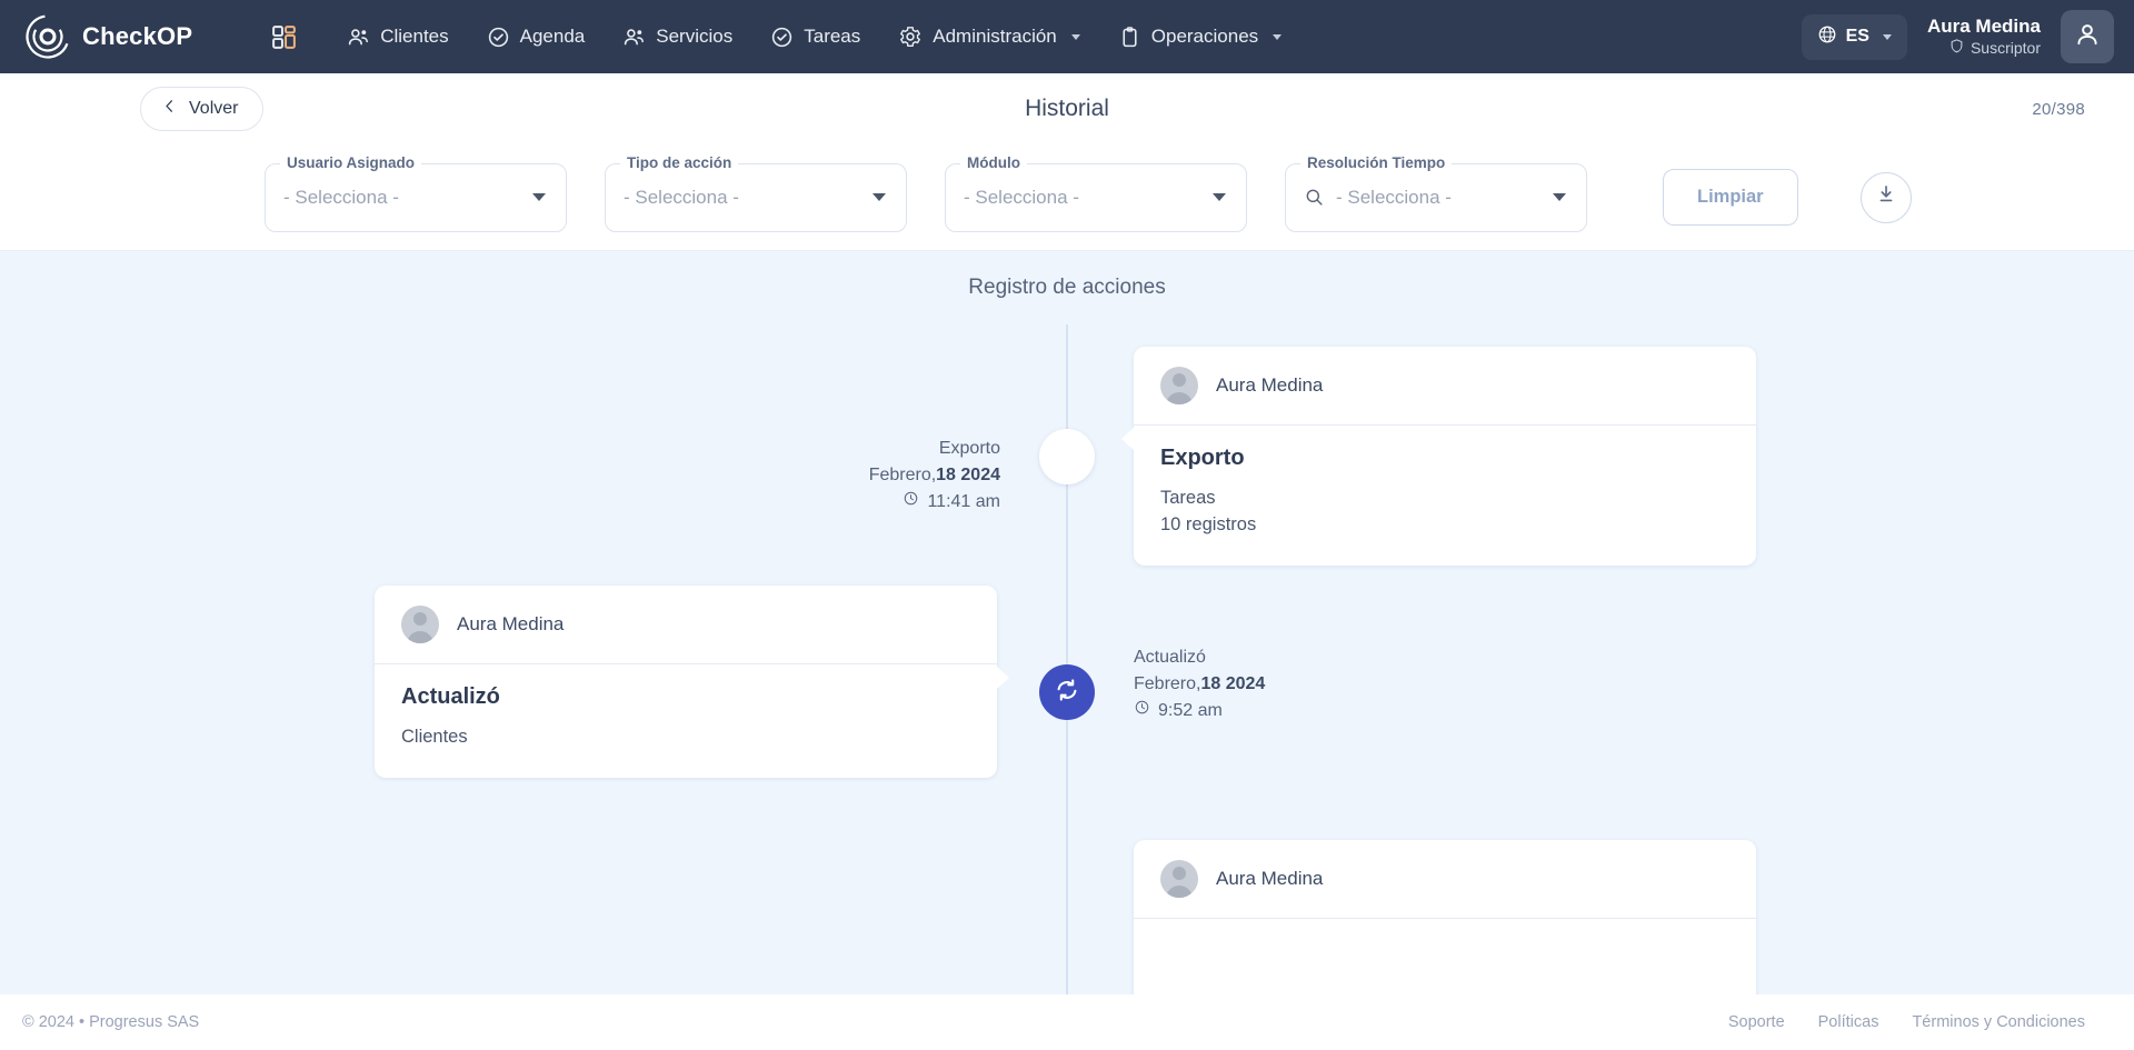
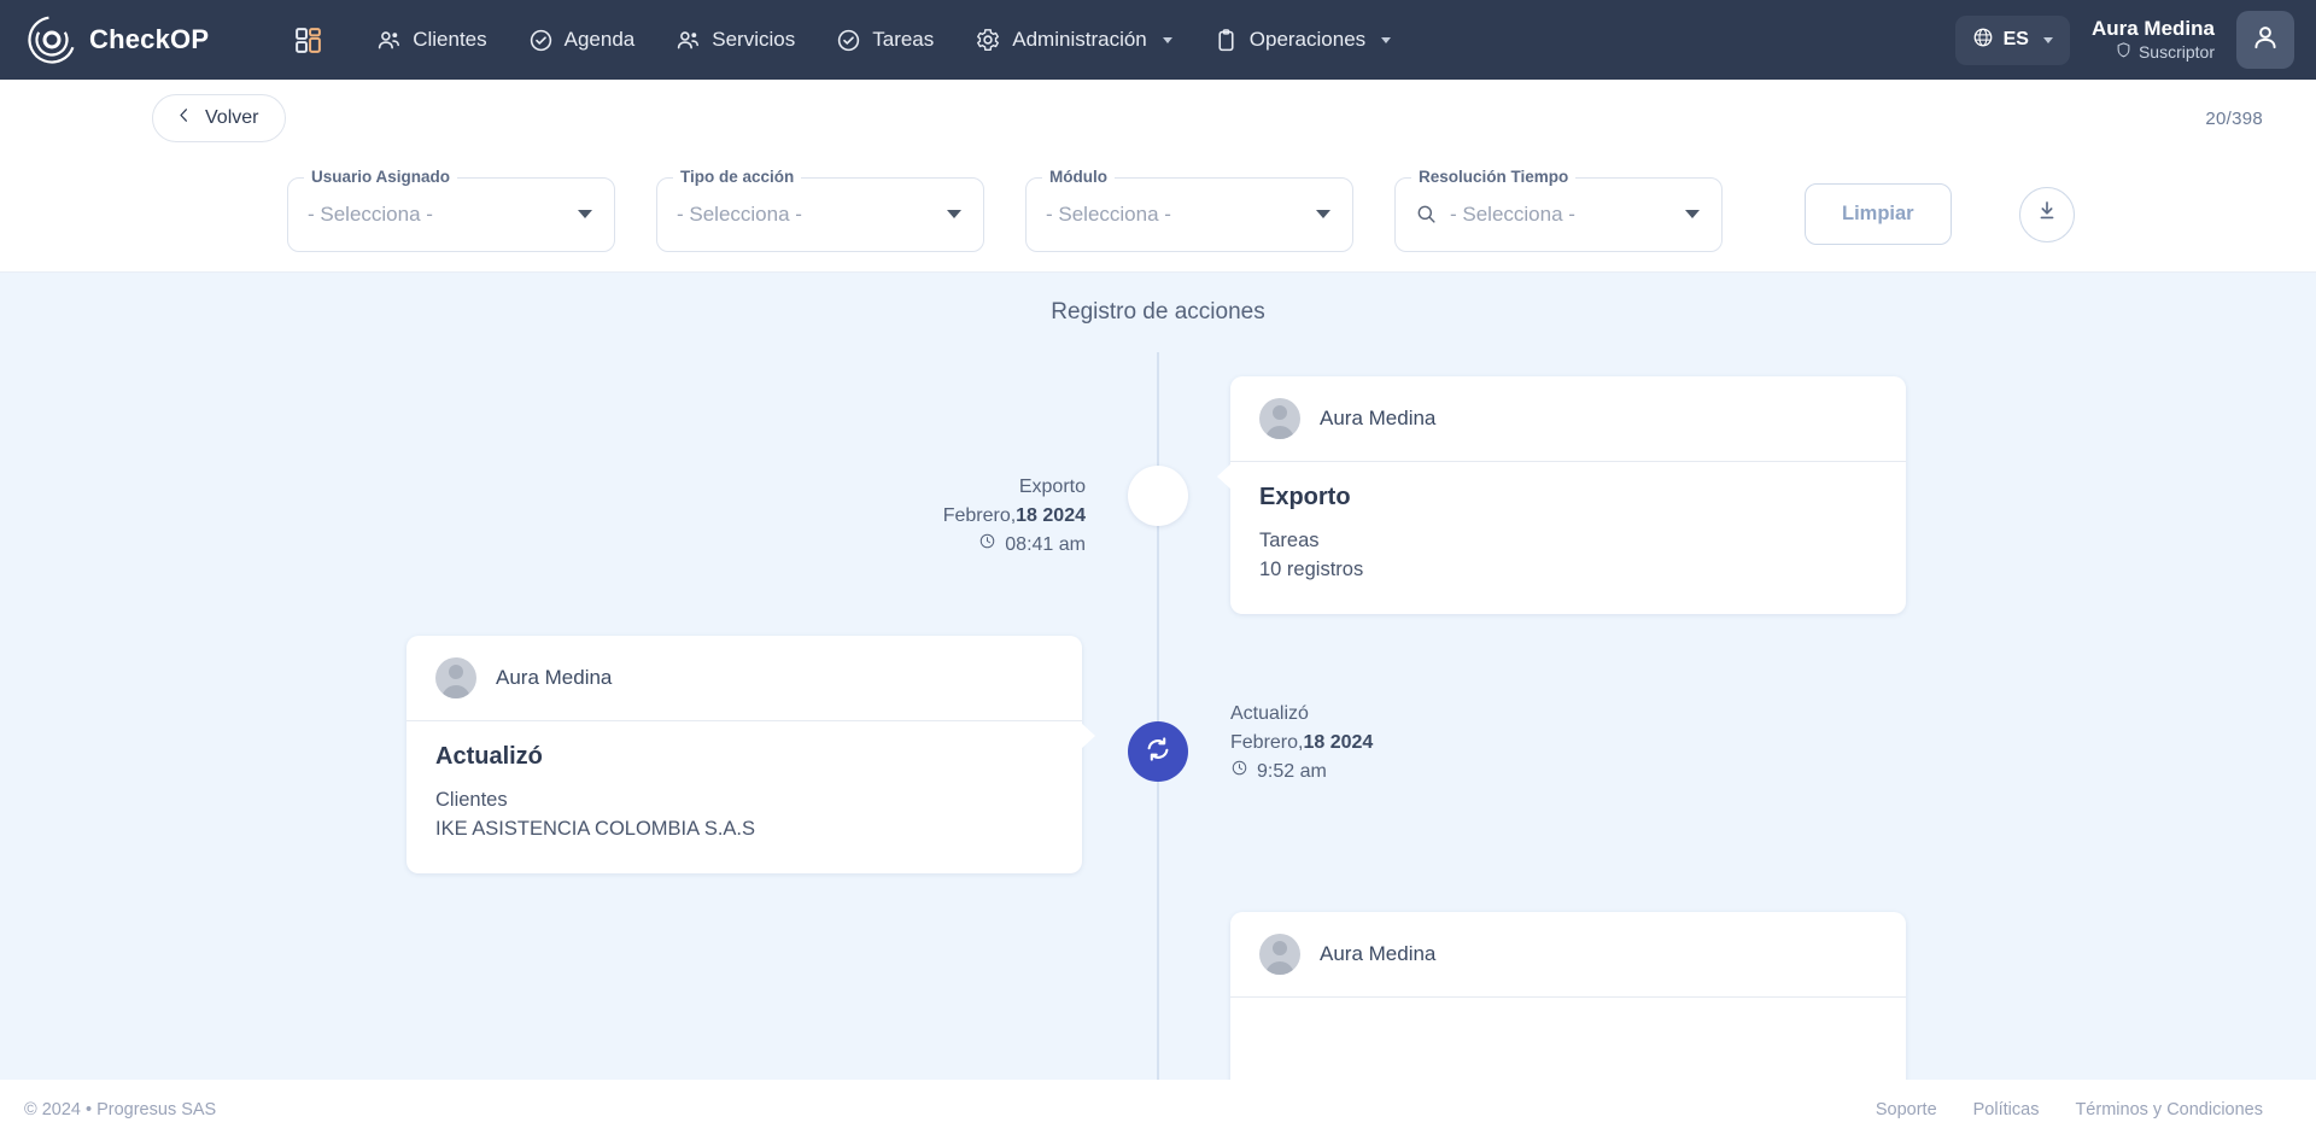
  CheckOP
  Clientes
  Agenda
  Servicios
  Tareas
  Administración
  Operaciones
  ES
  Aura Medina
  Suscriptor
  Volver
- Historial
  20/398
  Usuario Asignado
  - Selecciona -
  Tipo de acción
  - Selecciona -
  Módulo
  - Selecciona -
  Resolución Tiempo
  - Selecciona -
  Limpiar
  Registro de acciones
  Exporto
  Febrero,18 2024
- 11:41 am
+ 08:41 am
  Aura Medina
  Exporto
  Tareas
  10 registros
  Actualizó
  Febrero,18 2024
  9:52 am
  Aura Medina
  Actualizó
  Clientes
+ IKE ASISTENCIA COLOMBIA S.A.S
  Aura Medina
  © 2024 • Progresus SAS
  Soporte
  Políticas
  Términos y Condiciones
